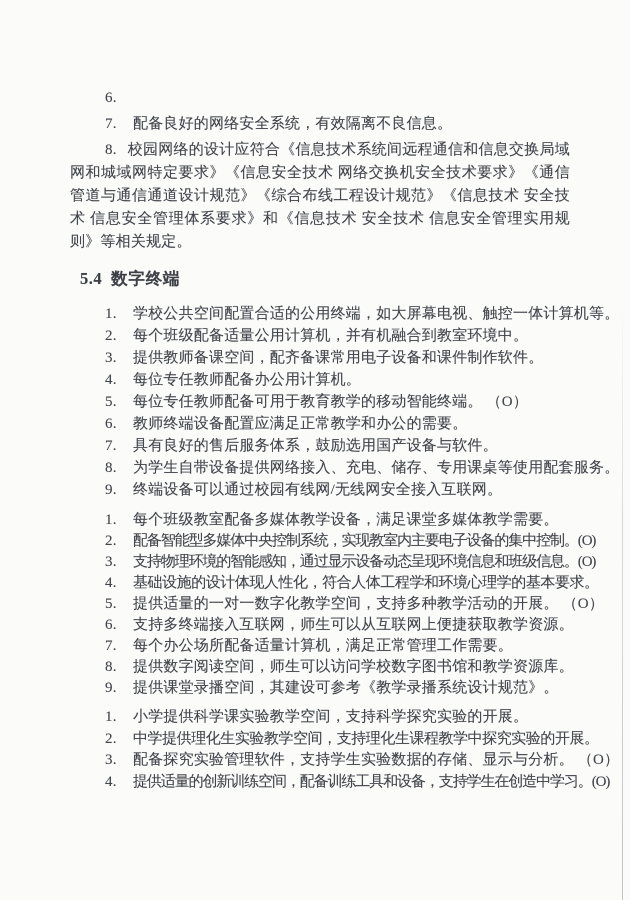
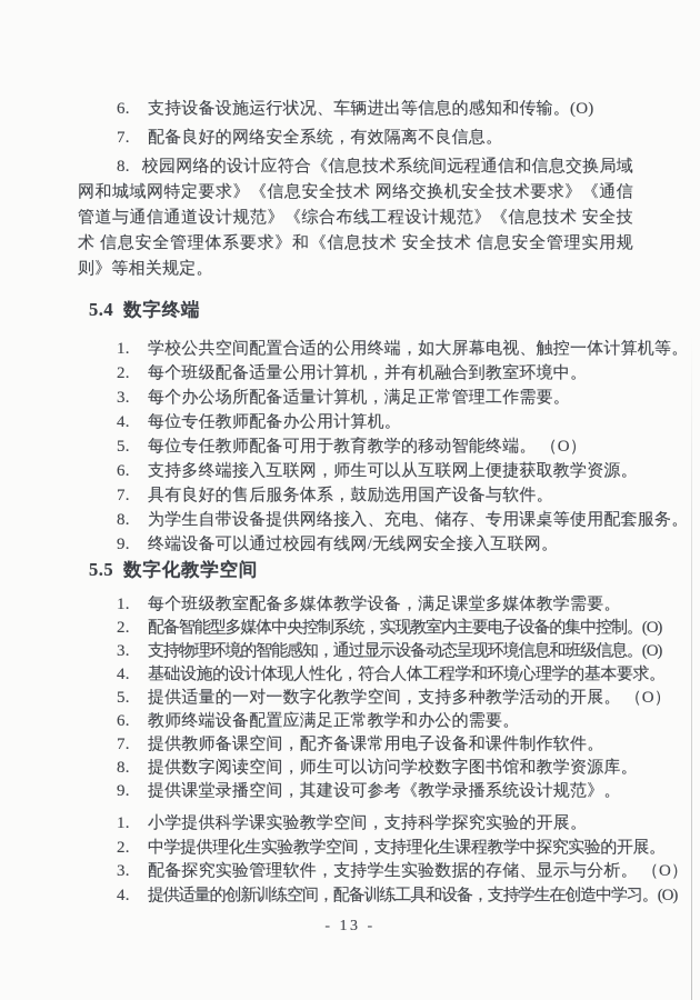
  6.
+ 支持设备设施运行状况、车辆进出等信息的感知和传输。(O)
  7.
  配备良好的网络安全系统，有效隔离不良信息。
  8. 校园网络的设计应符合《信息技术系统间远程通信和信息交换局域网和城域网特定要求》《信息安全技术 网络交换机安全技术要求》《通信管道与通信通道设计规范》《综合布线工程设计规范》《信息技术 安全技术 信息安全管理体系要求》和《信息技术 安全技术 信息安全管理实用规则》等相关规定。
  5.4 数字终端
  1.
  学校公共空间配置合适的公用终端，如大屏幕电视、触控一体计算机等。
  2.
  每个班级配备适量公用计算机，并有机融合到教室环境中。
  3.
- 提供教师备课空间，配齐备课常用电子设备和课件制作软件。
+ 每个办公场所配备适量计算机，满足正常管理工作需要。
  4.
  每位专任教师配备办公用计算机。
  5.
  每位专任教师配备可用于教育教学的移动智能终端。 （O）
  6.
- 教师终端设备配置应满足正常教学和办公的需要。
+ 支持多终端接入互联网，师生可以从互联网上便捷获取教学资源。
  7.
  具有良好的售后服务体系，鼓励选用国产设备与软件。
  8.
  为学生自带设备提供网络接入、充电、储存、专用课桌等使用配套服务。
  9.
  终端设备可以通过校园有线网/无线网安全接入互联网。
+ 5.5 数字化教学空间
  1.
  每个班级教室配备多媒体教学设备，满足课堂多媒体教学需要。
  2.
  配备智能型多媒体中央控制系统，实现教室内主要电子设备的集中控制。(O)
  3.
  支持物理环境的智能感知，通过显示设备动态呈现环境信息和班级信息。(O)
  4.
  基础设施的设计体现人性化，符合人体工程学和环境心理学的基本要求。
  5.
  提供适量的一对一数字化教学空间，支持多种教学活动的开展。 （O）
  6.
- 支持多终端接入互联网，师生可以从互联网上便捷获取教学资源。
+ 教师终端设备配置应满足正常教学和办公的需要。
  7.
- 每个办公场所配备适量计算机，满足正常管理工作需要。
+ 提供教师备课空间，配齐备课常用电子设备和课件制作软件。
  8.
  提供数字阅读空间，师生可以访问学校数字图书馆和教学资源库。
  9.
  提供课堂录播空间，其建设可参考《教学录播系统设计规范》。
  1.
  小学提供科学课实验教学空间，支持科学探究实验的开展。
  2.
  中学提供理化生实验教学空间，支持理化生课程教学中探究实验的开展。
  3.
  配备探究实验管理软件，支持学生实验数据的存储、显示与分析。 （O）
  4.
  提供适量的创新训练空间，配备训练工具和设备，支持学生在创造中学习。(O)
+ - 13 -
